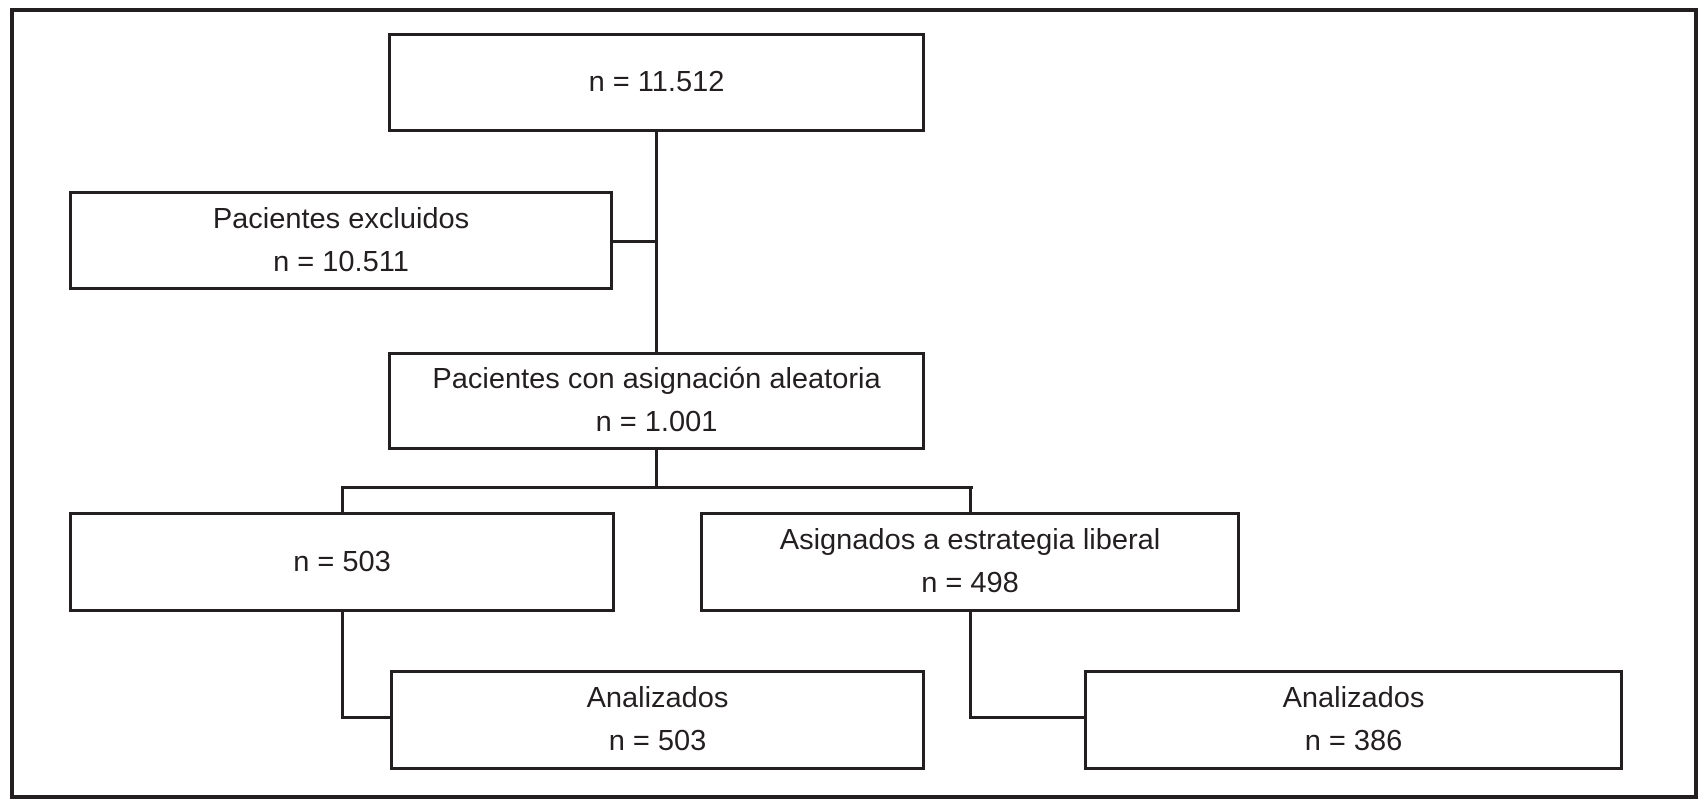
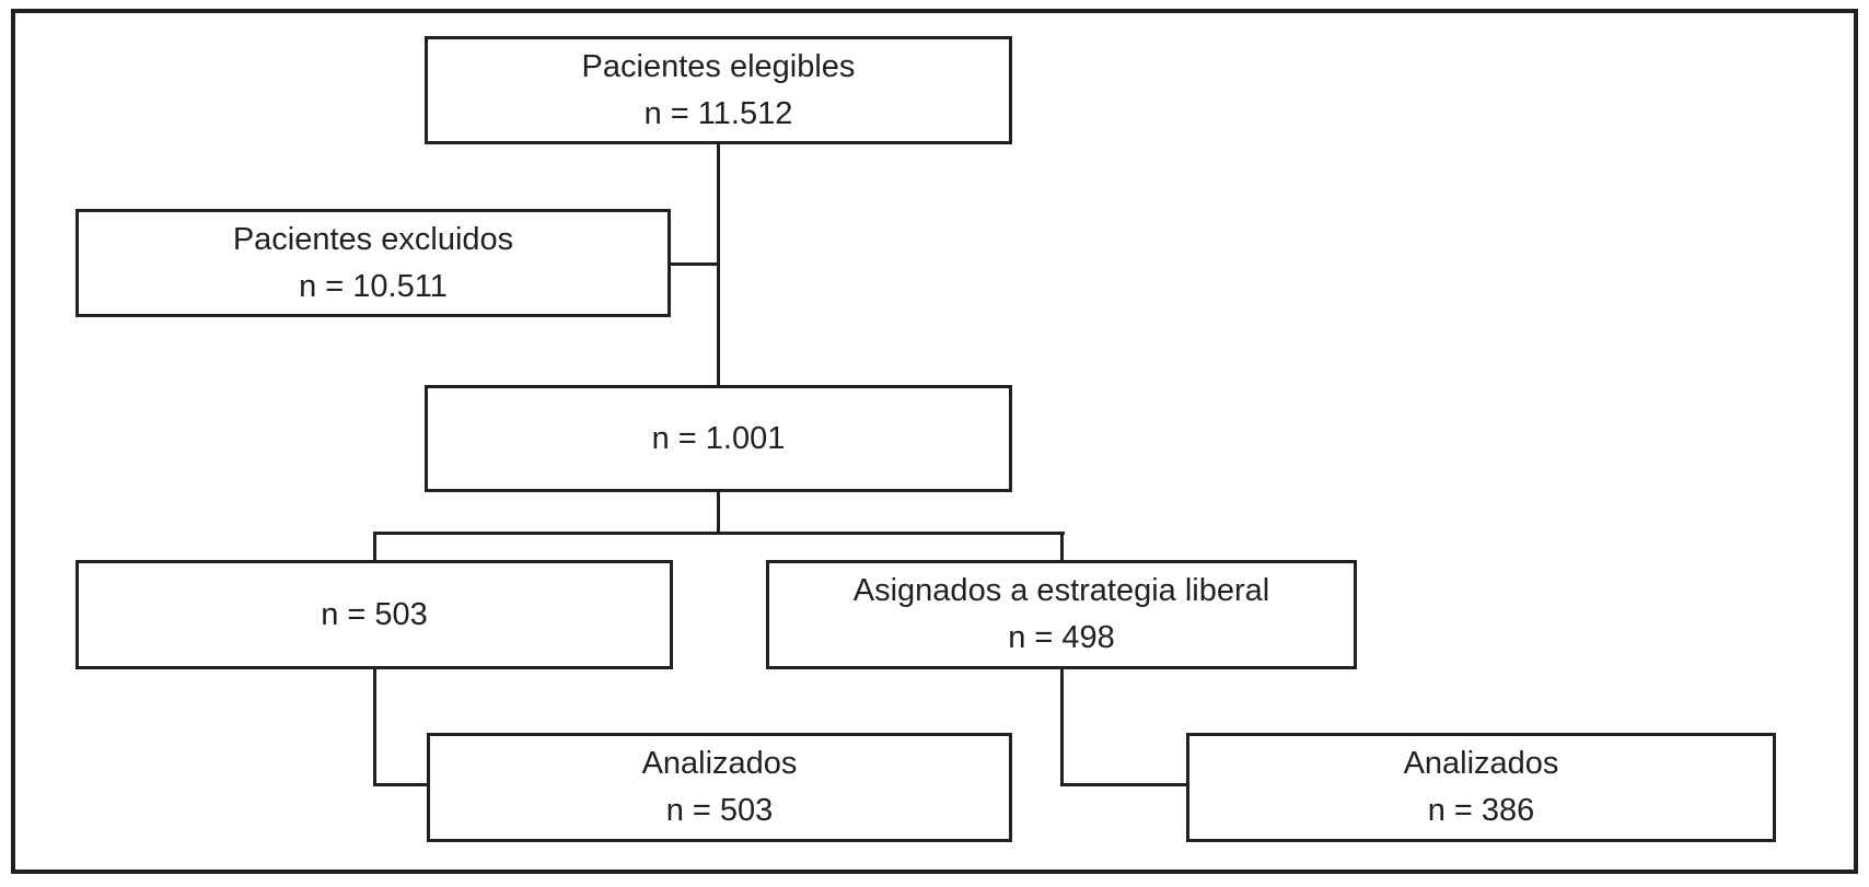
+ Pacientes elegibles
  n = 11.512
  Pacientes excluidos
  n = 10.511
- Pacientes con asignación aleatoria
  n = 1.001
  n = 503
  Asignados a estrategia liberal
  n = 498
  Analizados
  n = 503
  Analizados
  n = 386
